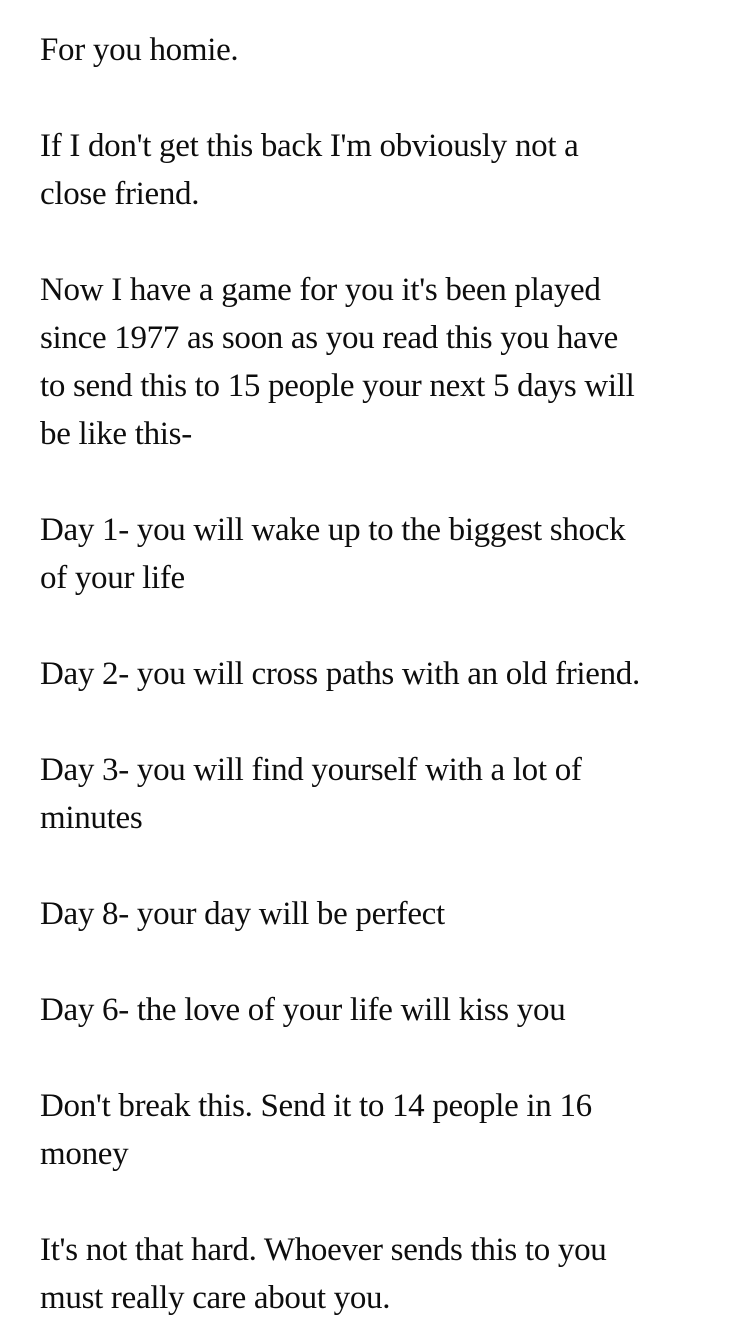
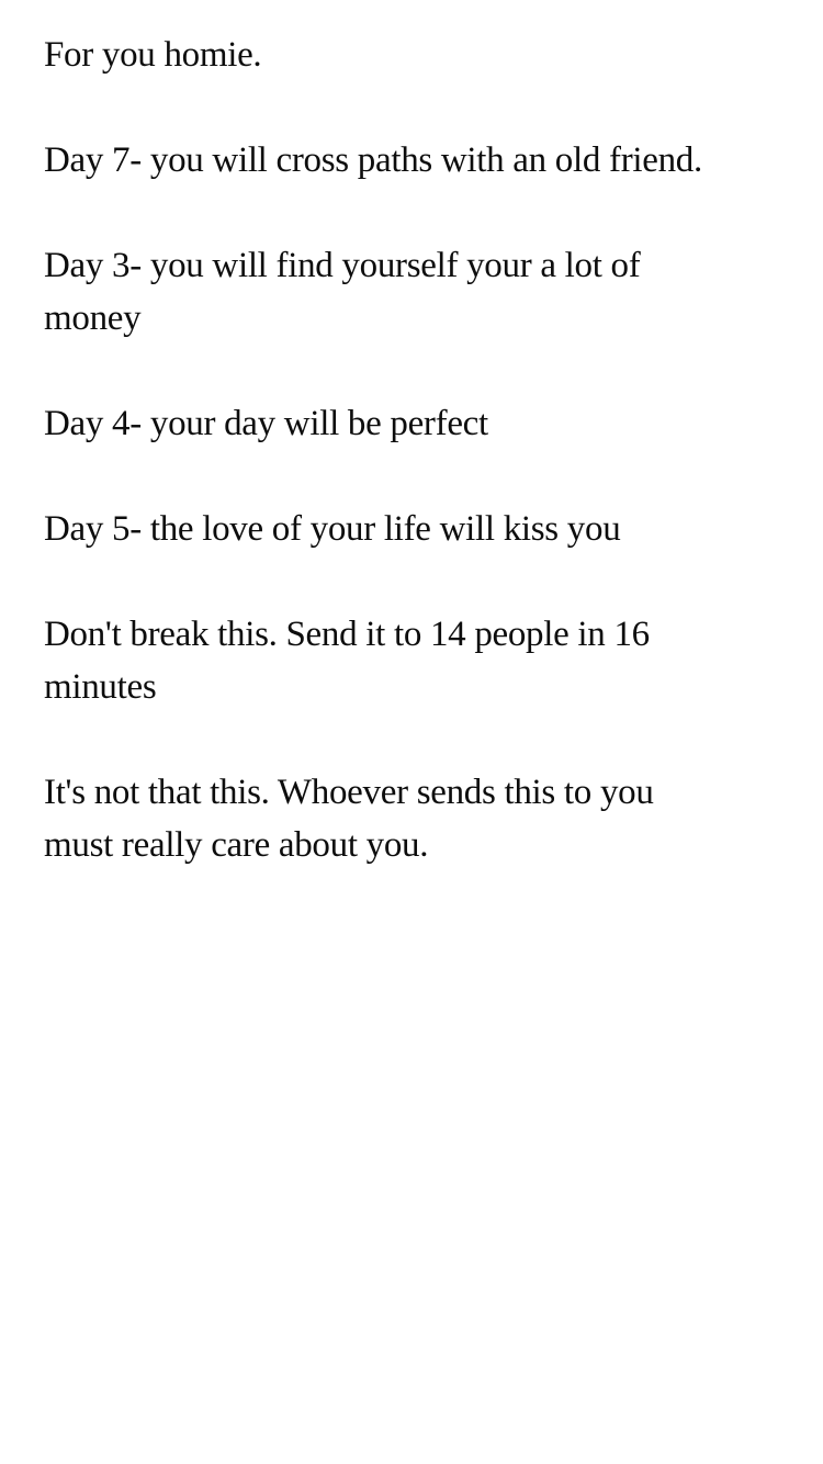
  For you homie.
- If I don't get this back I'm obviously not a
- close friend.
- Now I have a game for you it's been played
- since 1977 as soon as you read this you have
- to send this to 15 people your next 5 days will
- be like this-
- Day 1- you will wake up to the biggest shock
- of your life
- Day 2- you will cross paths with an old friend.
+ Day 7- you will cross paths with an old friend.
- Day 3- you will find yourself with a lot of
+ Day 3- you will find yourself your a lot of
- minutes
+ money
- Day 8- your day will be perfect
+ Day 4- your day will be perfect
- Day 6- the love of your life will kiss you
+ Day 5- the love of your life will kiss you
  Don't break this. Send it to 14 people in 16
- money
+ minutes
- It's not that hard. Whoever sends this to you
+ It's not that this. Whoever sends this to you
  must really care about you.
